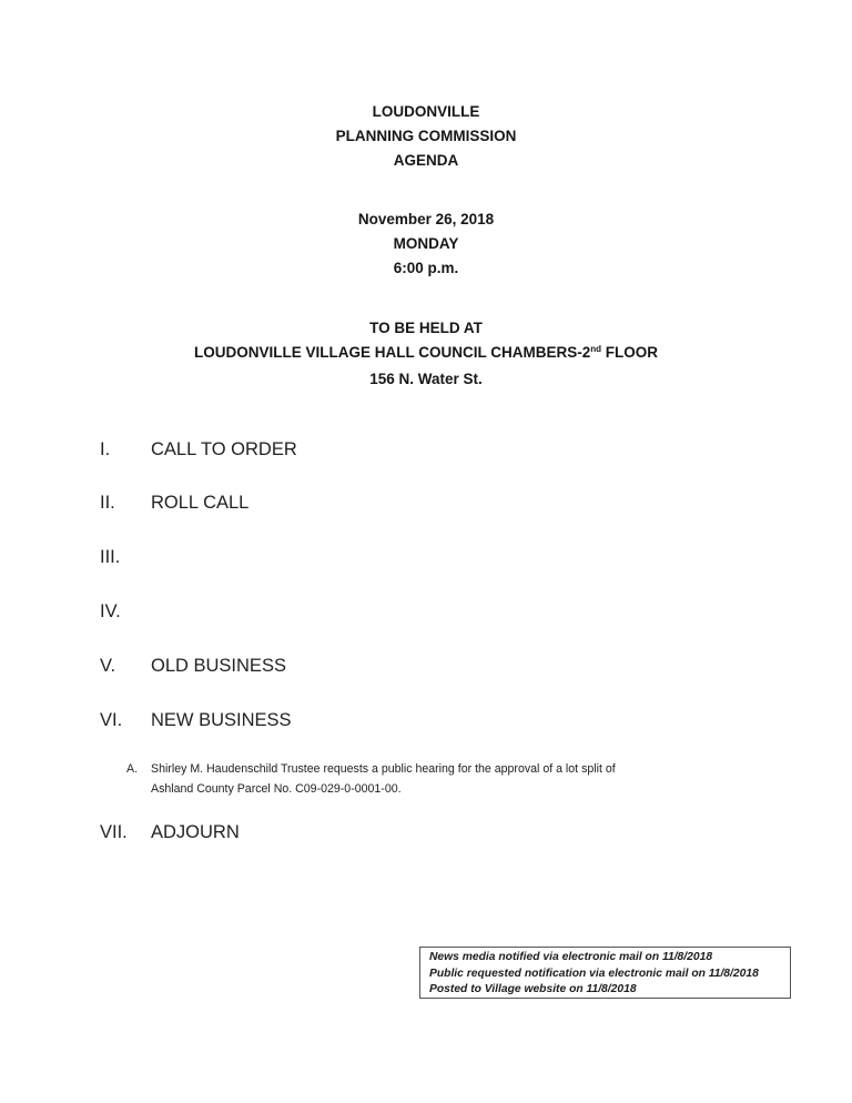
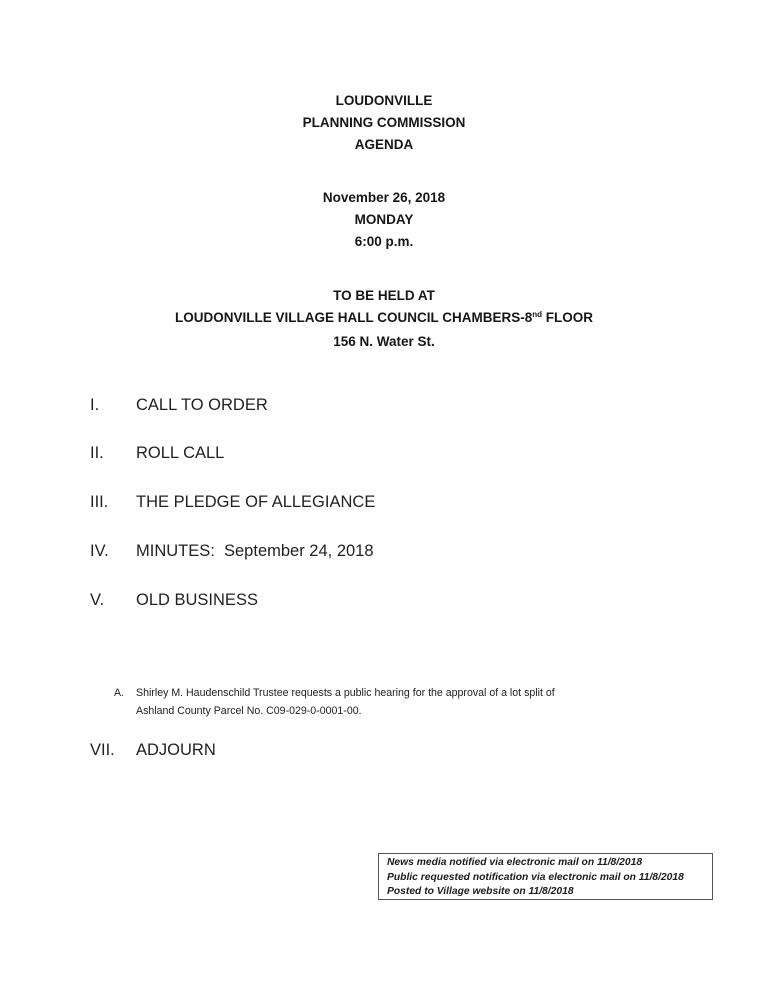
  LOUDONVILLE
  PLANNING COMMISSION
  AGENDA
  November 26, 2018
  MONDAY
  6:00 p.m.
  TO BE HELD AT
- LOUDONVILLE VILLAGE HALL COUNCIL CHAMBERS-2nd FLOOR
+ LOUDONVILLE VILLAGE HALL COUNCIL CHAMBERS-8nd FLOOR
  156 N. Water St.
  I.
  CALL TO ORDER
  II.
  ROLL CALL
  III.
+ THE PLEDGE OF ALLEGIANCE
  IV.
+ MINUTES: September 24, 2018
  V.
  OLD BUSINESS
- VI.
- NEW BUSINESS
  A.
  Shirley M. Haudenschild Trustee requests a public hearing for the approval of a lot split of
  Ashland County Parcel No. C09-029-0-0001-00.
  VII.
  ADJOURN
  News media notified via electronic mail on 11/8/2018
  Public requested notification via electronic mail on 11/8/2018
  Posted to Village website on 11/8/2018
